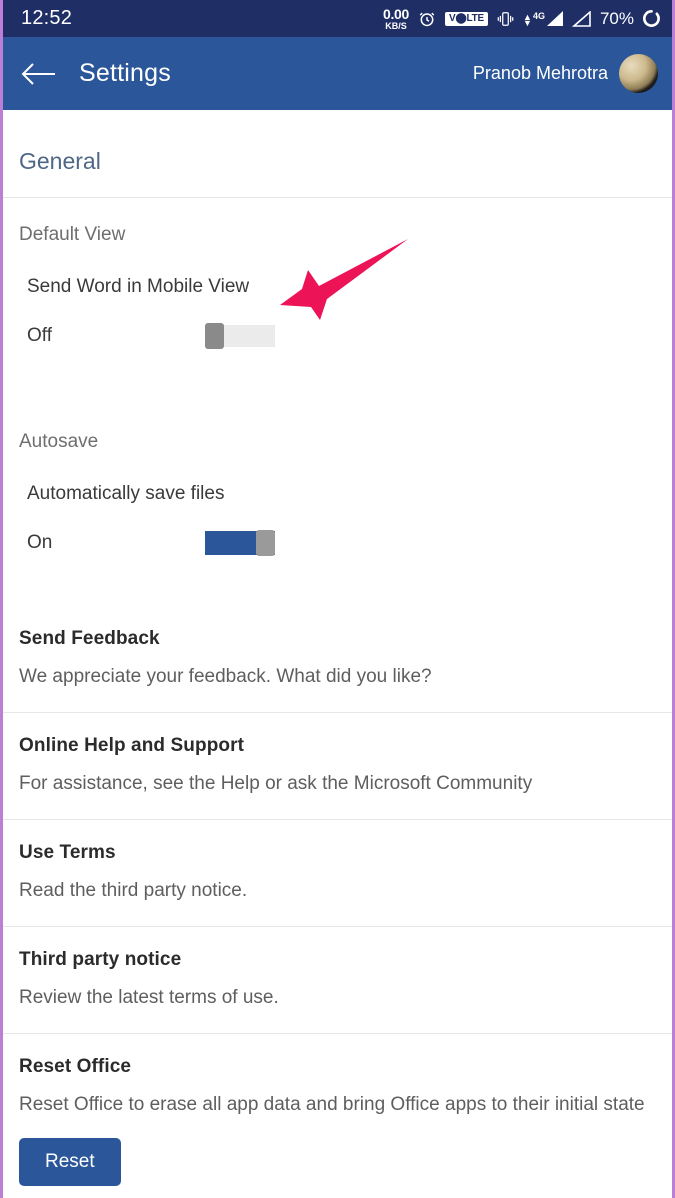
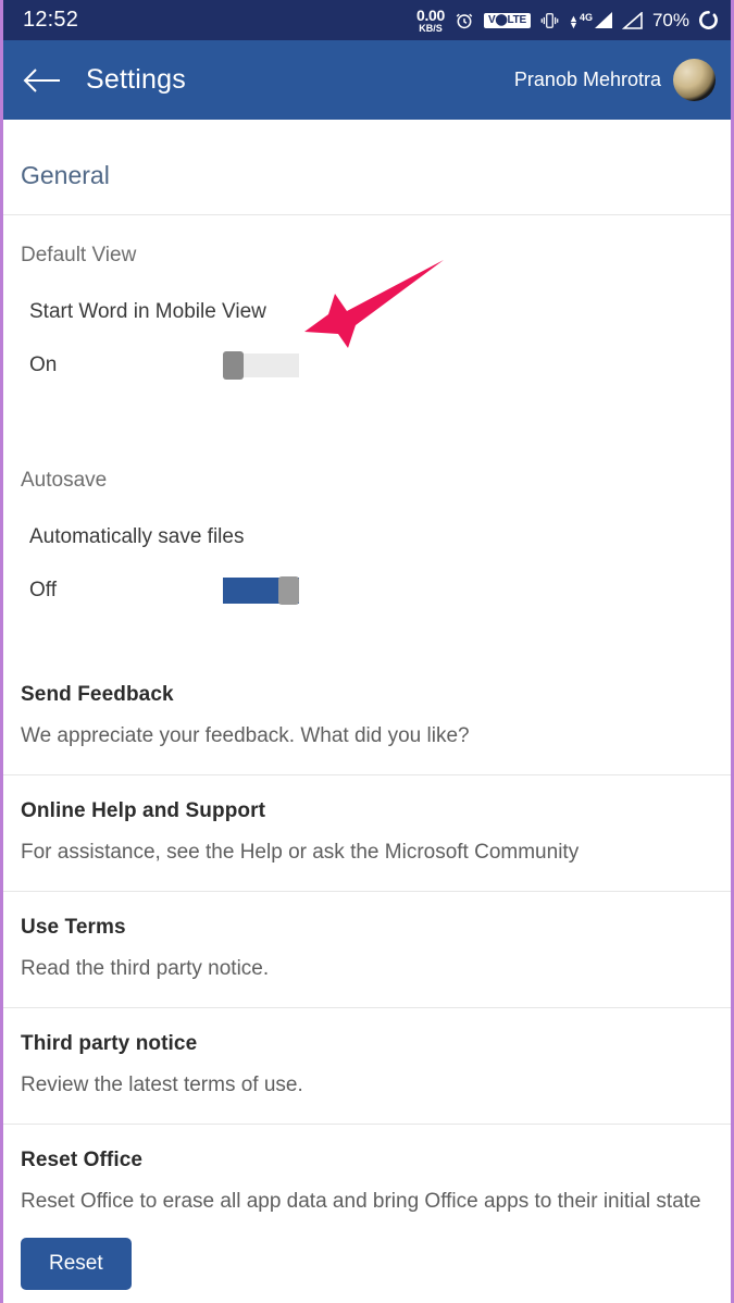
  12:52
  0.00
  KB/S
  V⬤LTE
  ▲
  ▼
  4G
  70%
  Settings
  Pranob Mehrotra
  General
  Default View
- Send Word in Mobile View
+ Start Word in Mobile View
- Off
+ On
  Autosave
  Automatically save files
- On
+ Off
  Send Feedback
  We appreciate your feedback. What did you like?
  Online Help and Support
  For assistance, see the Help or ask the Microsoft Community
  Use Terms
  Read the third party notice.
  Third party notice
  Review the latest terms of use.
  Reset Office
  Reset Office to erase all app data and bring Office apps to their initial state
  Reset
